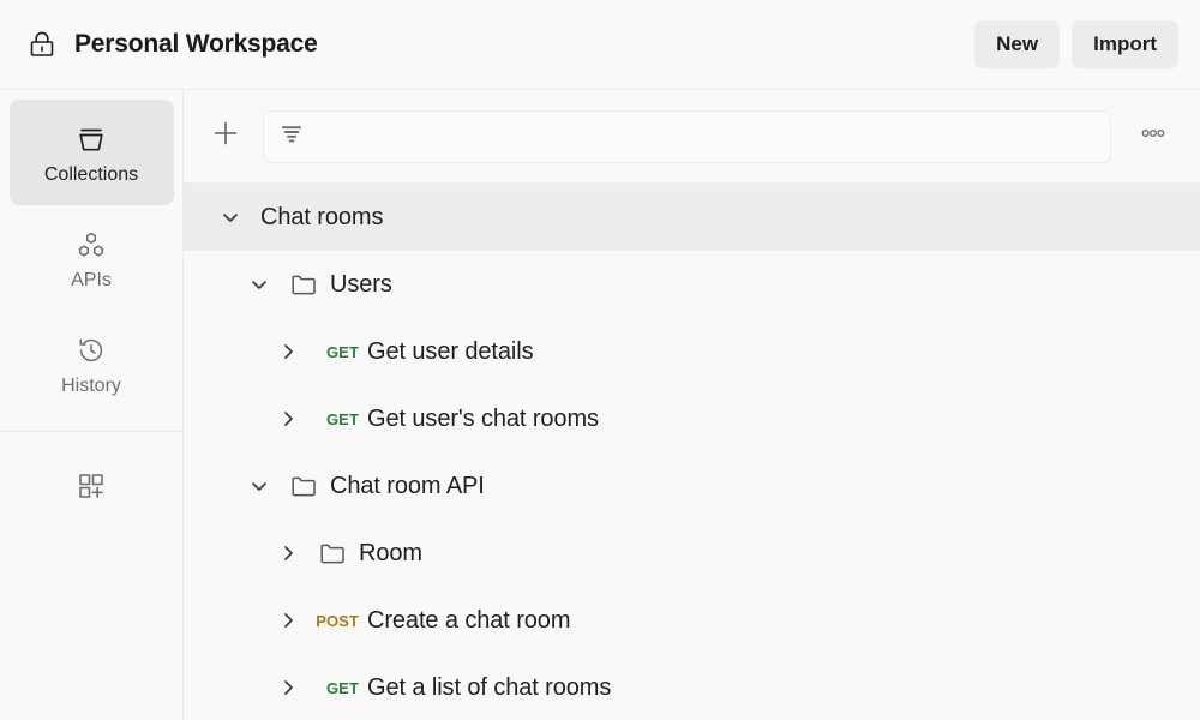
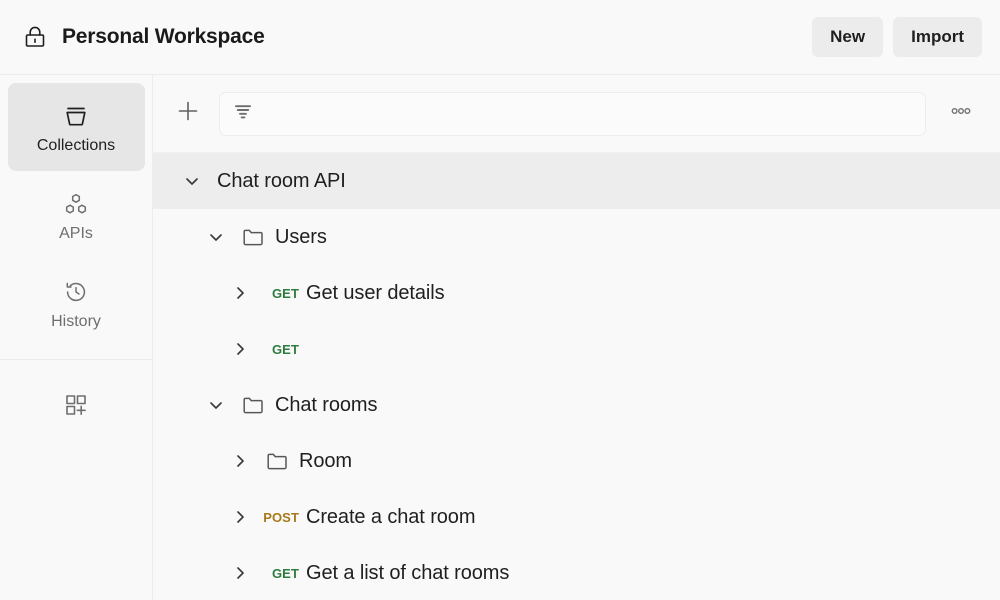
  Personal Workspace
  New
  Import
  Collections
  APIs
  History
- Chat rooms
+ Chat room API
  Users
  GET
  Get user details
  GET
- Get user's chat rooms
- Chat room API
+ Chat rooms
  Room
  POST
  Create a chat room
  GET
  Get a list of chat rooms
